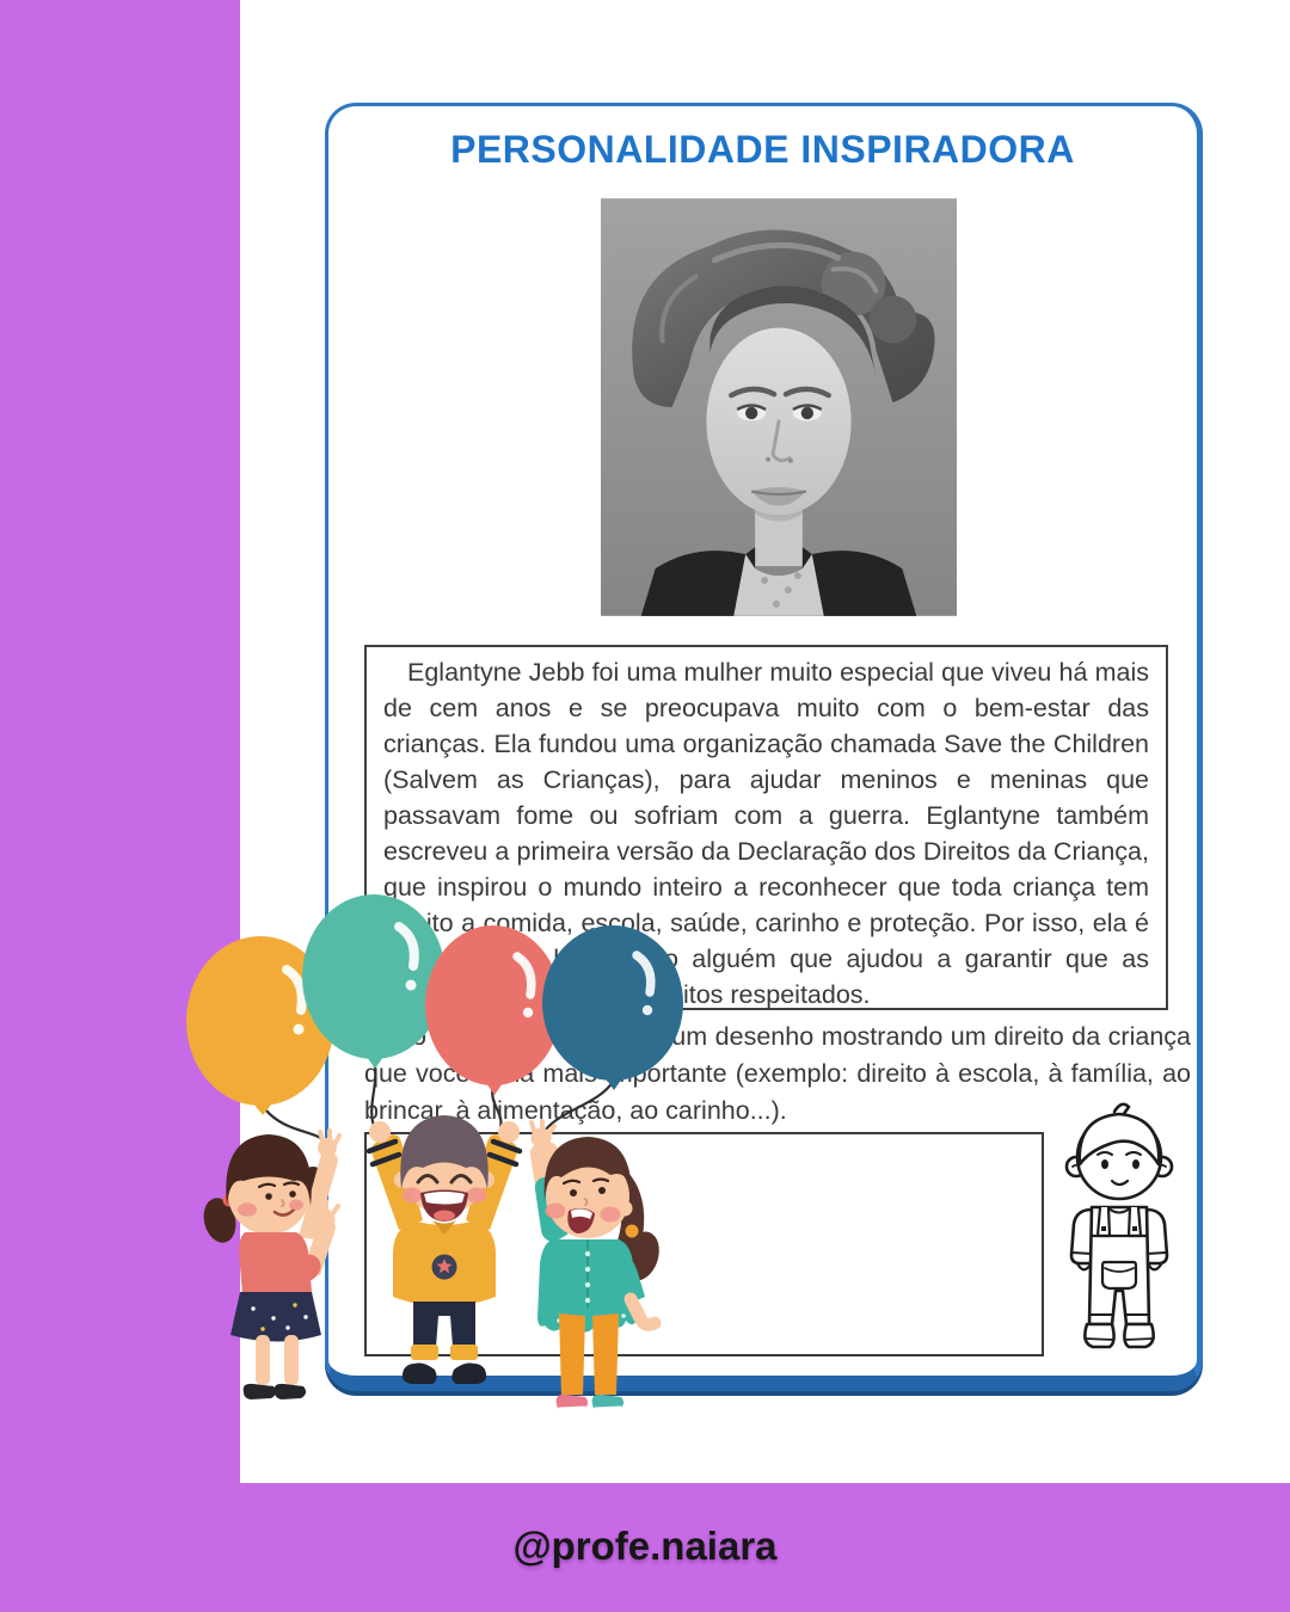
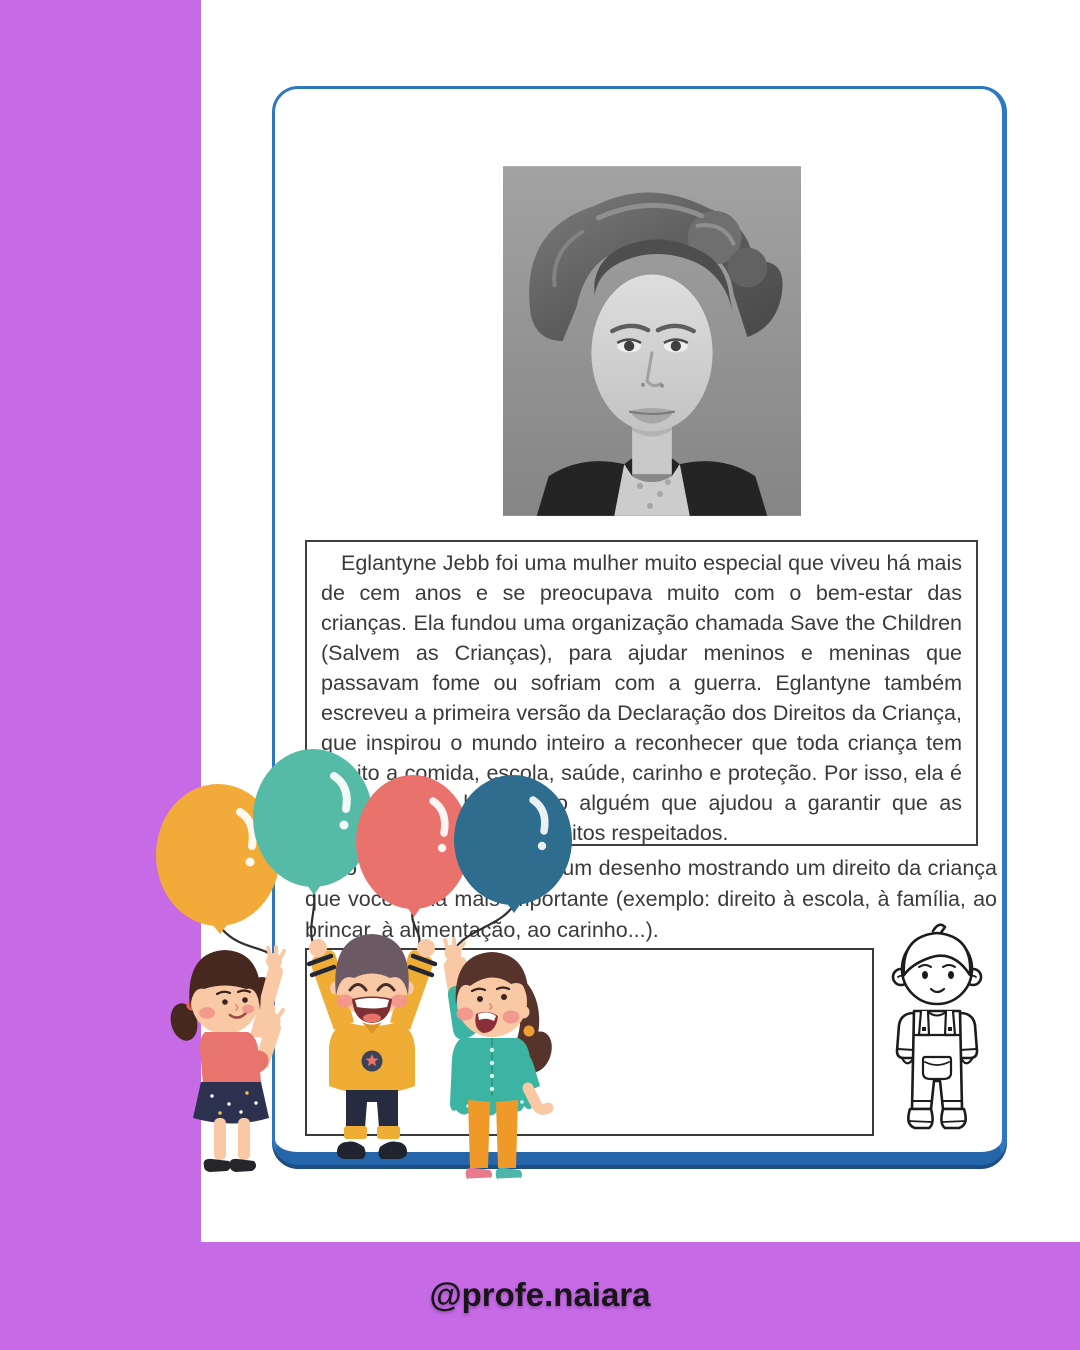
- PERSONALIDADE INSPIRADORA
  Eglantyne Jebb foi uma mulher muito especial que viveu há mais de cem anos e se preocupava muito com o bem-estar das crianças. Ela fundou uma organização chamada Save the Children (Salvem as Crianças), para ajudar meninos e meninas que passavam fome ou sofriam com a guerra. Eglantyne também escreveu a primeira versão da Declaração dos Direitos da Criança, que inspirou o mundo inteiro a reconhecer que toda criança tem ito a comida, escola, saúde, carinho e proteção. Por isso, ela é o alguém que ajudou a garantir que as itos respeitados.
  um desenho mostrando um direito da criança que voc maiortante (exemplo: direito à escola, à família, ao rincar, à alimentação, ao carinho...).
  @profe.naiara
